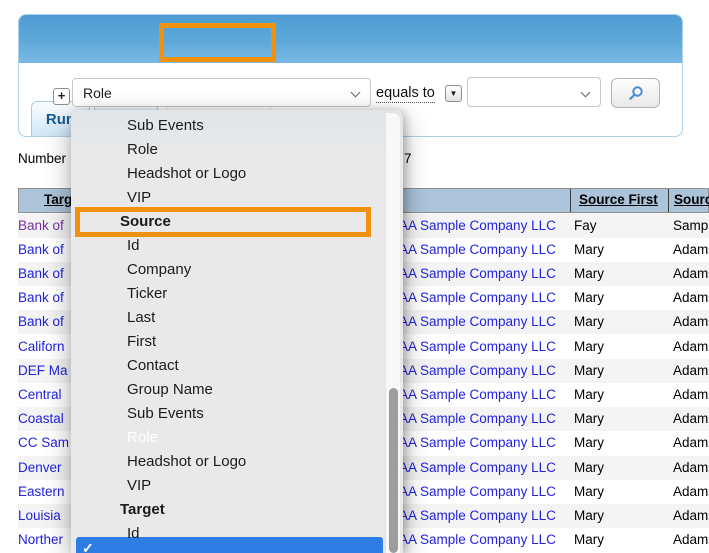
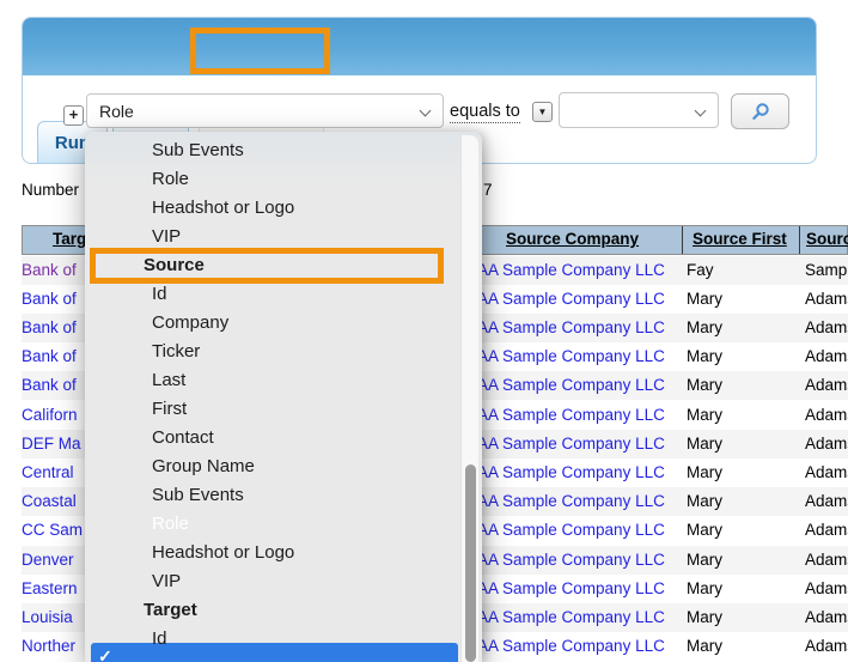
  +
  Role
  equals to
  ▼
  Number
  7
+ Source Company
  Source First
  Bank of
  AA Sample Company LLC
  Fay
  Bank of
  AA Sample Company LLC
  Mary
  Adam
  Bank of
  AA Sample Company LLC
  Mary
  Adam
  Bank of
  AA Sample Company LLC
  Mary
  Adam
  Bank of
  AA Sample Company LLC
  Mary
  Adam
  Californ
  AA Sample Company LLC
  Mary
  Adam
  DEF Ma
  AA Sample Company LLC
  Mary
  Adam
  Central
  AA Sample Company LLC
  Mary
  Adam
  Coastal
  AA Sample Company LLC
  Mary
  Adam
  CC Sam
  AA Sample Company LLC
  Mary
  Adam
  Denver
  AA Sample Company LLC
  Mary
  Adam
  Eastern
  AA Sample Company LLC
  Mary
  Adam
  Louisia
  AA Sample Company LLC
  Mary
  Adam
  Norther
  AA Sample Company LLC
  Mary
  Adam
  ✓
  Sub Events
  Role
  Headshot or Logo
  VIP
  Source
  Id
  Company
  Ticker
  Last
  First
  Contact
  Group Name
  Sub Events
  Headshot or Logo
  VIP
  Target
  Id
